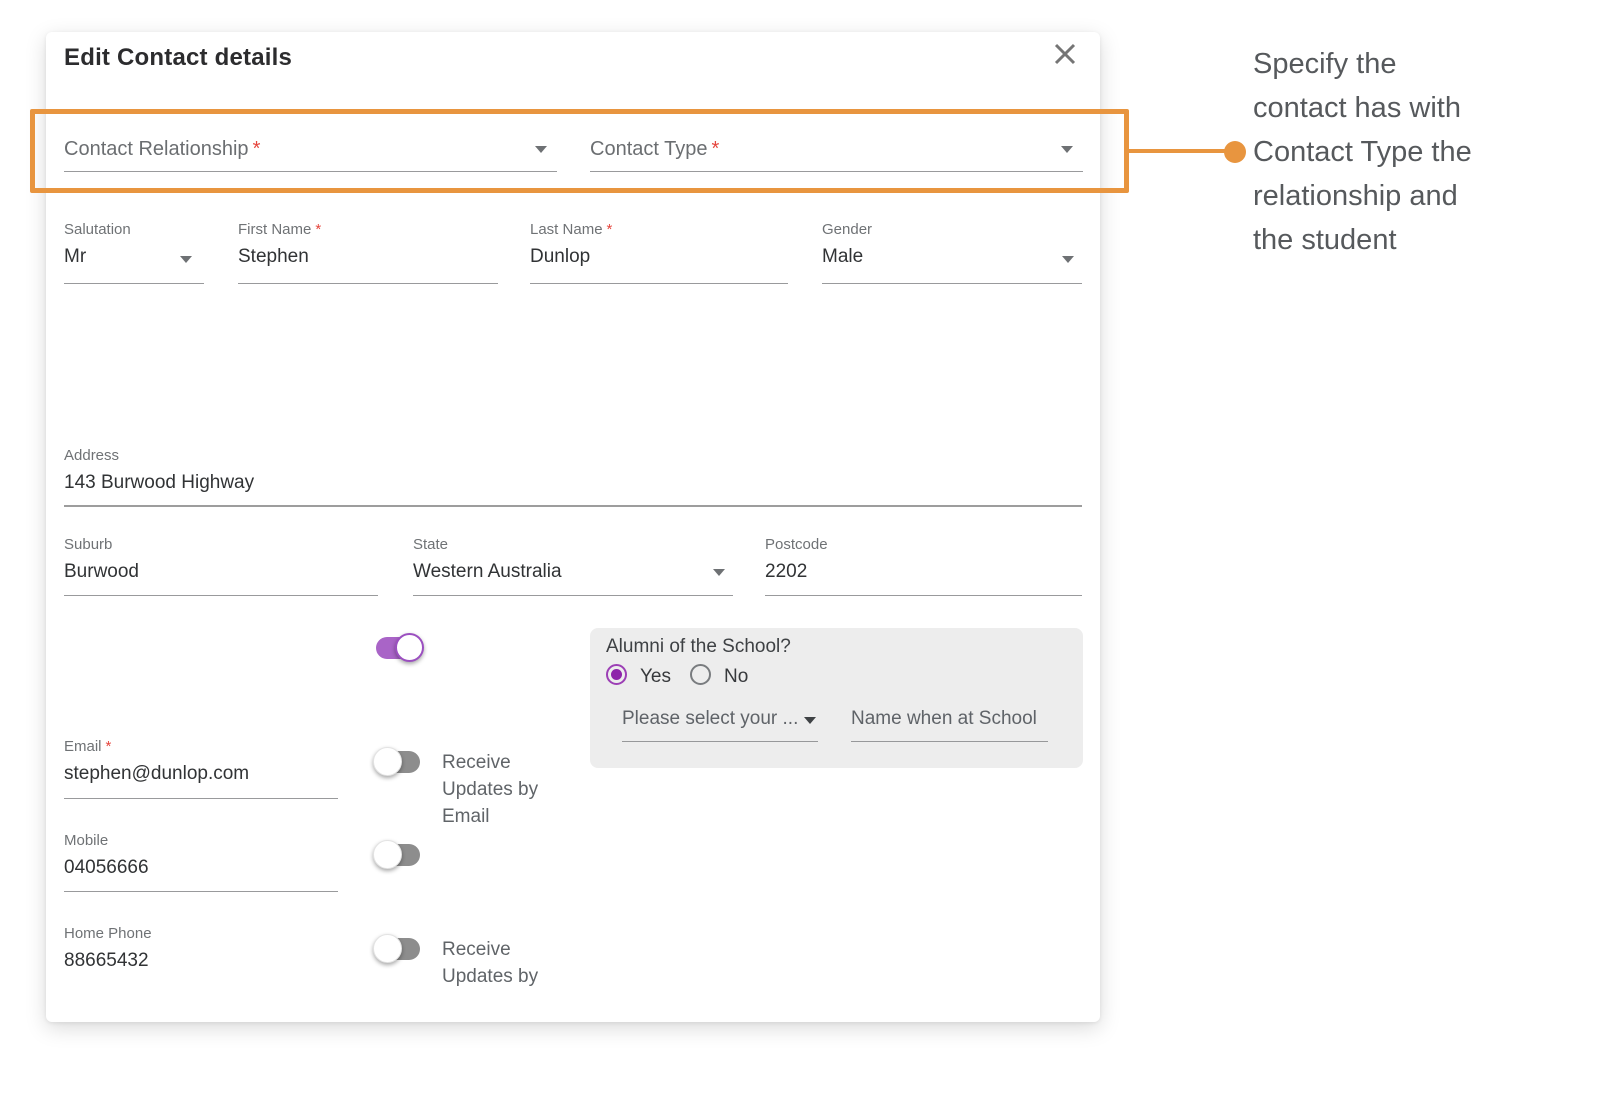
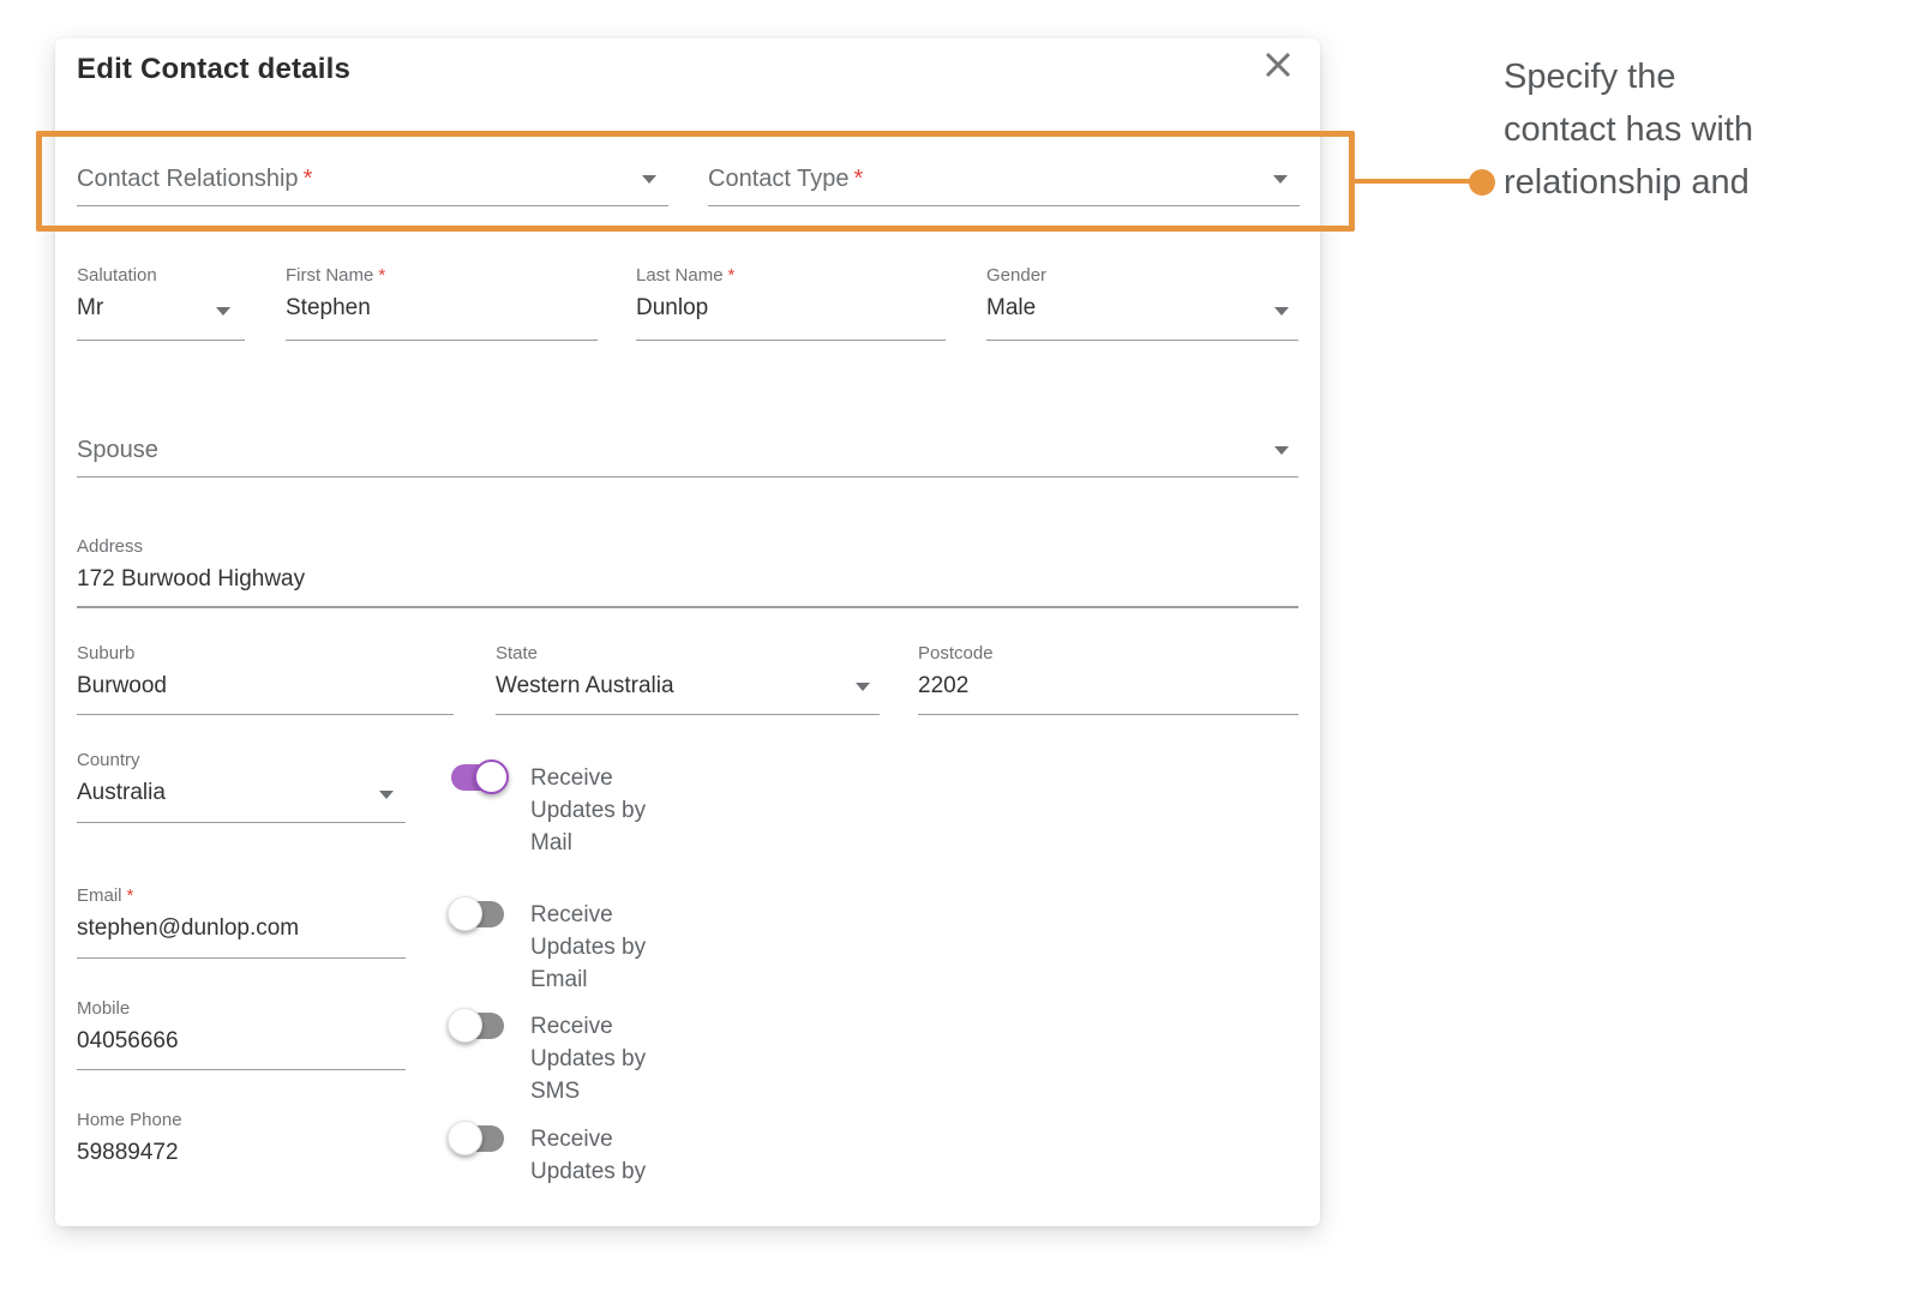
  Edit Contact details
  Contact Relationship *
  Contact Type *
  Salutation
  Mr
  First Name *
  Stephen
  Last Name *
  Dunlop
  Gender
  Male
+ Spouse
  Address
- 143 Burwood Highway
+ 172 Burwood Highway
  Suburb
  Burwood
  State
  Western Australia
  Postcode
  2202
+ Country
+ Australia
+ Receive Updates by Mail
  Receive Updates by Email
+ Receive Updates by SMS
  Receive Updates by
- Alumni of the School?
- Yes
- No
- Please select your ...
- Name when at School
  Email *
  stephen@dunlop.com
  Mobile
  04056666
  Home Phone
- 88665432
+ 59889472
  Specify the
  contact has with
- Contact Type the
  relationship and
- the student
